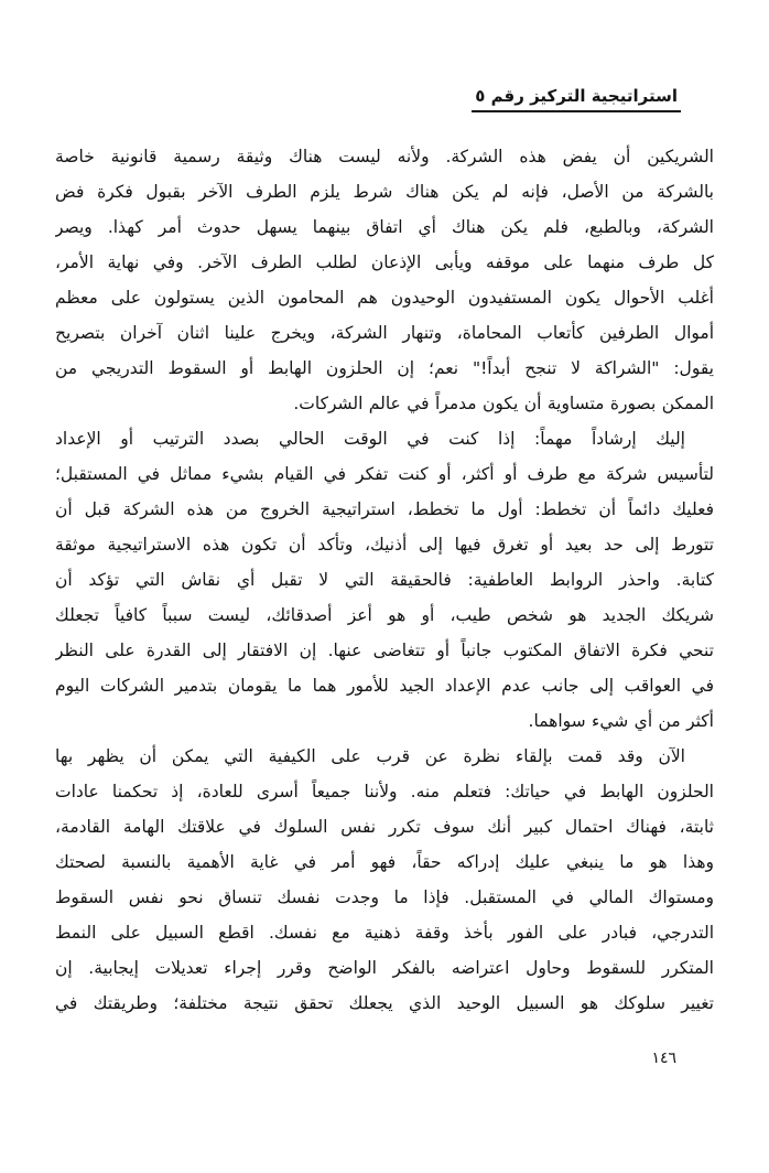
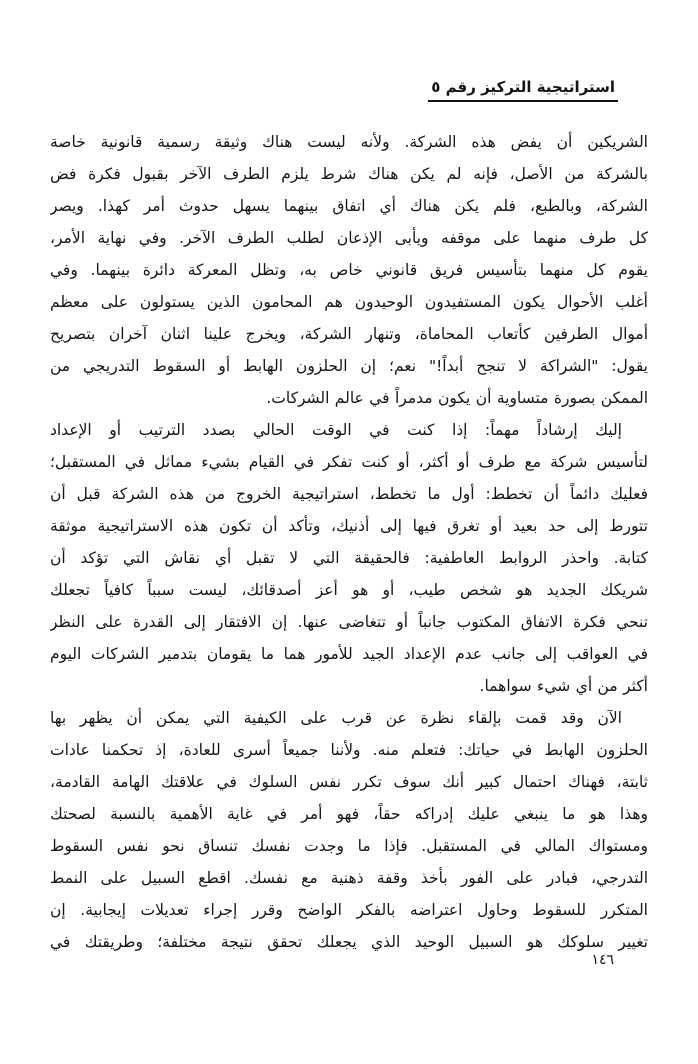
  استراتيجية التركيز رقم ٥
  الشريكين أن يفض هذه الشركة. ولأنه ليست هناك وثيقة رسمية قانونية خاصة
  بالشركة من الأصل، فإنه لم يكن هناك شرط يلزم الطرف الآخر بقبول فكرة فض
  الشركة، وبالطبع، فلم يكن هناك أي اتفاق بينهما يسهل حدوث أمر كهذا. ويصر
  كل طرف منهما على موقفه ويأبى الإذعان لطلب الطرف الآخر. وفي نهاية الأمر،
+ يقوم كل منهما بتأسيس فريق قانوني خاص به، وتظل المعركة دائرة بينهما. وفي
  أغلب الأحوال يكون المستفيدون الوحيدون هم المحامون الذين يستولون على معظم
  أموال الطرفين كأتعاب المحاماة، وتنهار الشركة، ويخرج علينا اثنان آخران بتصريح
  يقول: "الشراكة لا تنجح أبداً!" نعم؛ إن الحلزون الهابط أو السقوط التدريجي من
  الممكن بصورة متساوية أن يكون مدمراً في عالم الشركات.
  إليك إرشاداً مهماً: إذا كنت في الوقت الحالي بصدد الترتيب أو الإعداد
  لتأسيس شركة مع طرف أو أكثر، أو كنت تفكر في القيام بشيء مماثل في المستقبل؛
  فعليك دائماً أن تخطط: أول ما تخطط، استراتيجية الخروج من هذه الشركة قبل أن
  تتورط إلى حد بعيد أو تغرق فيها إلى أذنيك، وتأكد أن تكون هذه الاستراتيجية موثقة
  كتابة. واحذر الروابط العاطفية: فالحقيقة التي لا تقبل أي نقاش التي تؤكد أن
  شريكك الجديد هو شخص طيب، أو هو أعز أصدقائك، ليست سبباً كافياً تجعلك
  تنحي فكرة الاتفاق المكتوب جانباً أو تتغاضى عنها. إن الافتقار إلى القدرة على النظر
  في العواقب إلى جانب عدم الإعداد الجيد للأمور هما ما يقومان بتدمير الشركات اليوم
  أكثر من أي شيء سواهما.
  الآن وقد قمت بإلقاء نظرة عن قرب على الكيفية التي يمكن أن يظهر بها
  الحلزون الهابط في حياتك: فتعلم منه. ولأننا جميعاً أسرى للعادة، إذ تحكمنا عادات
  ثابتة، فهناك احتمال كبير أنك سوف تكرر نفس السلوك في علاقتك الهامة القادمة،
  وهذا هو ما ينبغي عليك إدراكه حقاً، فهو أمر في غاية الأهمية بالنسبة لصحتك
  ومستواك المالي في المستقبل. فإذا ما وجدت نفسك تنساق نحو نفس السقوط
  التدرجي، فبادر على الفور بأخذ وقفة ذهنية مع نفسك. اقطع السبيل على النمط
  المتكرر للسقوط وحاول اعتراضه بالفكر الواضح وقرر إجراء تعديلات إيجابية. إن
  تغيير سلوكك هو السبيل الوحيد الذي يجعلك تحقق نتيجة مختلفة؛ وطريقتك في
  ١٤٦
